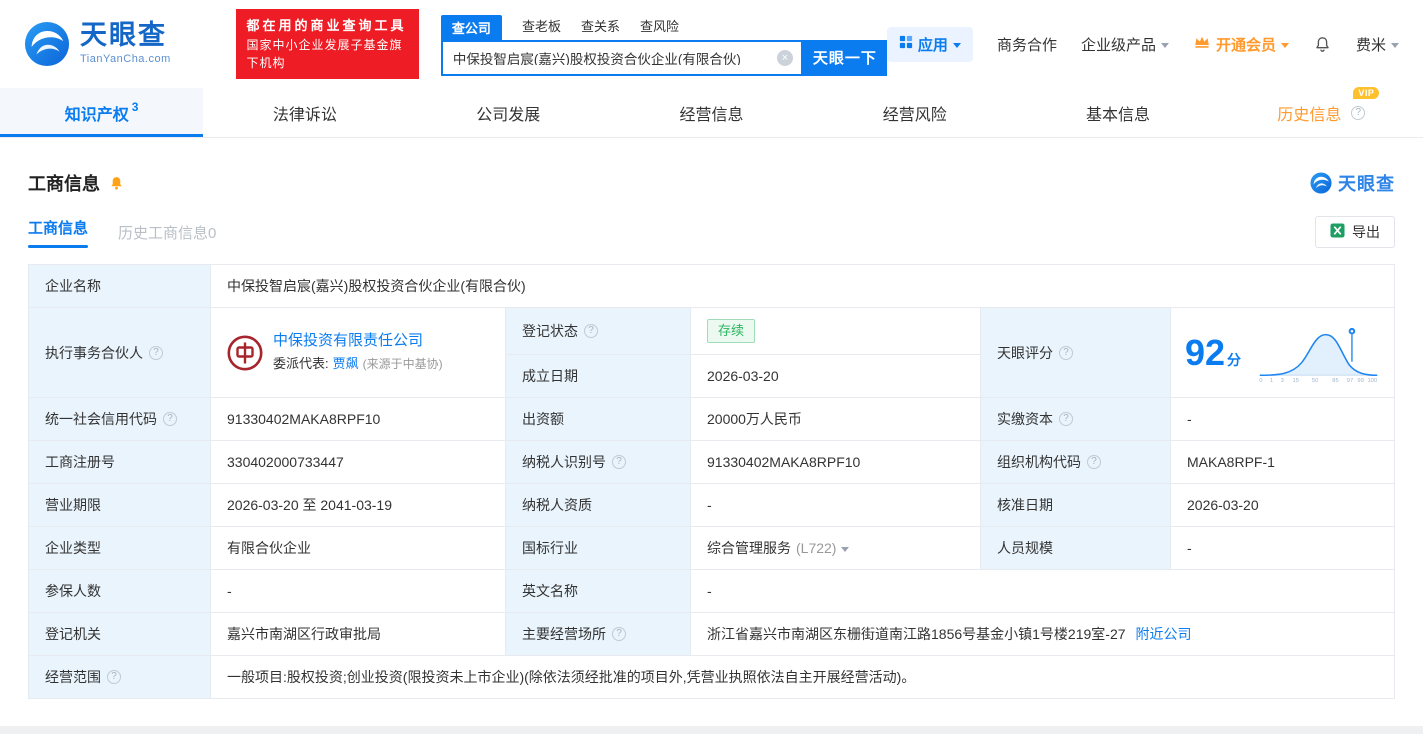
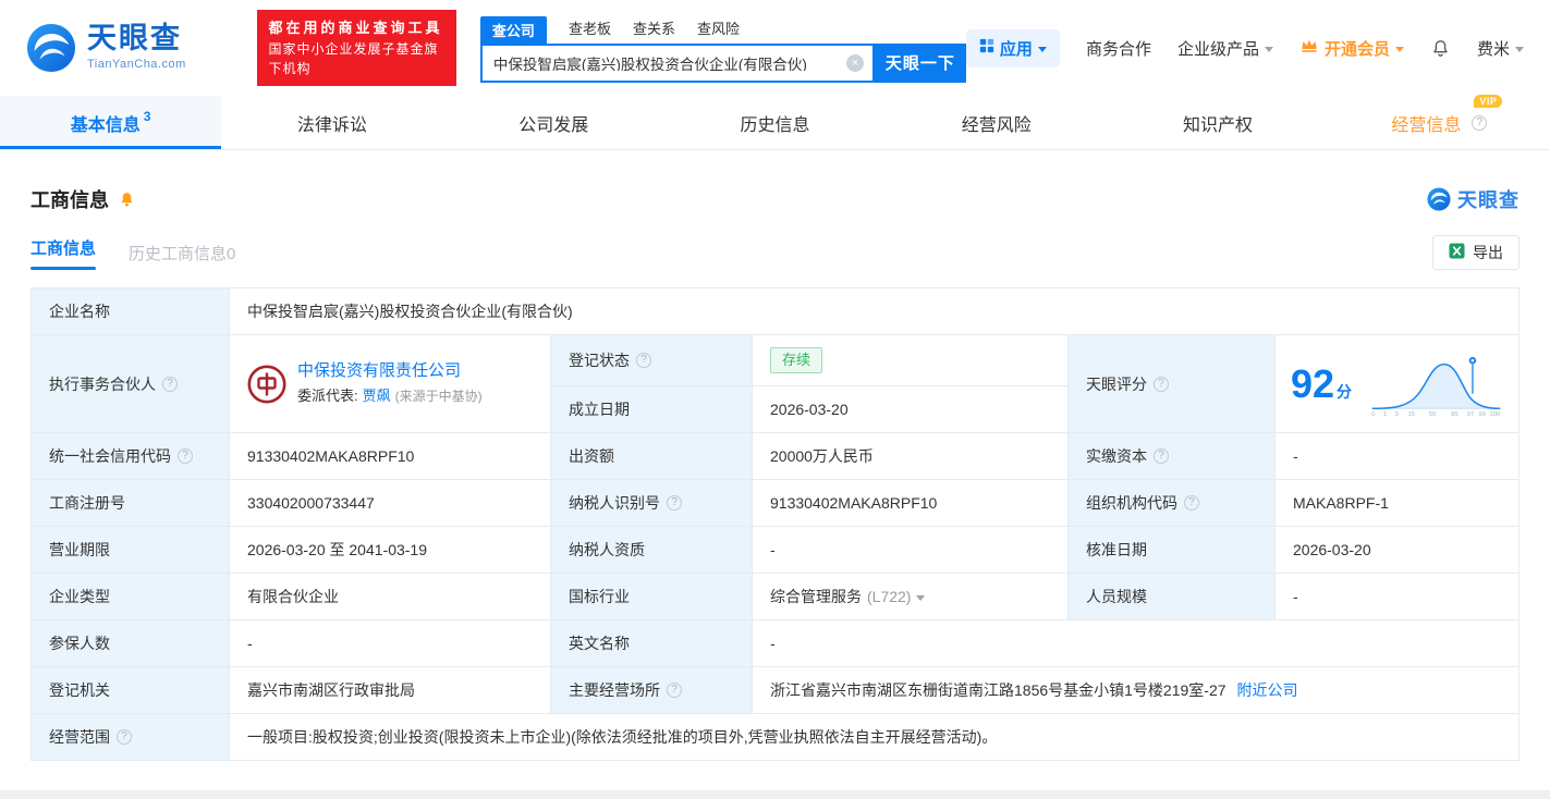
  天眼查 TianYanCha.com
  都在用的商业查询工具
  国家中小企业发展子基金旗下机构
  查公司
  查老板
  查关系
  查风险
  中保投智启宸(嘉兴)股权投资合伙企业(有限合伙)
  天眼一下
  应用
  商务合作
  企业级产品
  开通会员
  费米
- 知识产权
+ 基本信息
  3
  法律诉讼
  公司发展
- 经营信息
+ 历史信息
  经营风险
- 基本信息
+ 知识产权
- 历史信息
+ 经营信息
  VIP
  工商信息
  天眼查
  工商信息
  历史工商信息0
  导出
  企业名称	中保投智启宸(嘉兴)股权投资合伙企业(有限合伙)
  执行事务合伙人	中保投资有限责任公司 委派代表: 贾飙 (来源于中基协)	登记状态	存续	天眼评分	92 分
  成立日期	2026-03-20
  统一社会信用代码	91330402MAKA8RPF10	出资额	20000万人民币	实缴资本	-
  工商注册号	330402000733447	纳税人识别号	91330402MAKA8RPF10	组织机构代码	MAKA8RPF-1
  营业期限	2026-03-20 至 2041-03-19	纳税人资质	-	核准日期	2026-03-20
  企业类型	有限合伙企业	国标行业	综合管理服务 (L722)	人员规模	-
  参保人数	-	英文名称	-
  登记机关	嘉兴市南湖区行政审批局	主要经营场所	浙江省嘉兴市南湖区东栅街道南江路1856号基金小镇1号楼219室-27 附近公司
  经营范围	一般项目:股权投资;创业投资(限投资未上市企业)(除依法须经批准的项目外,凭营业执照依法自主开展经营活动)。
